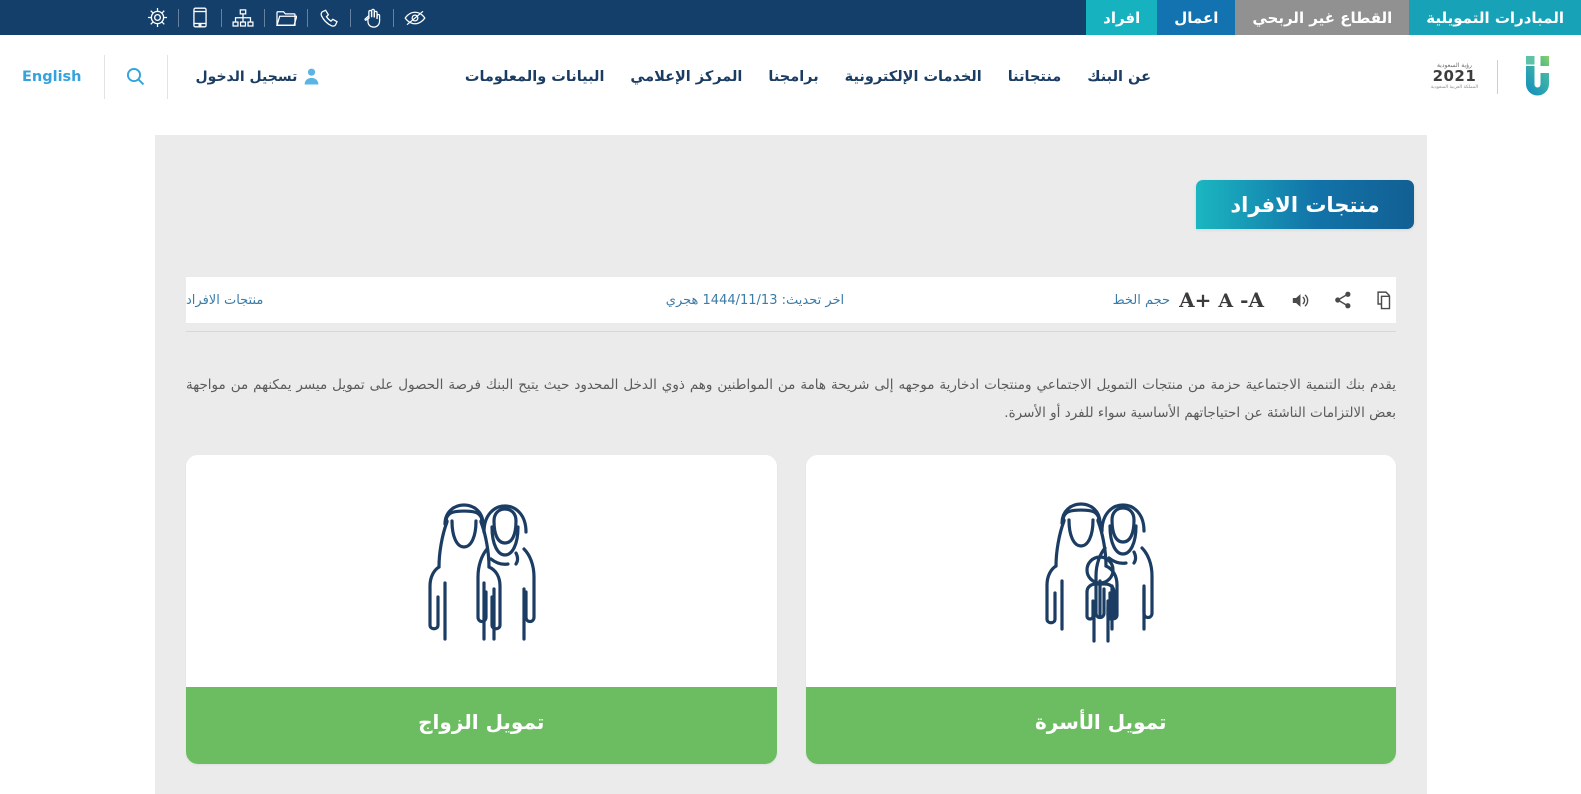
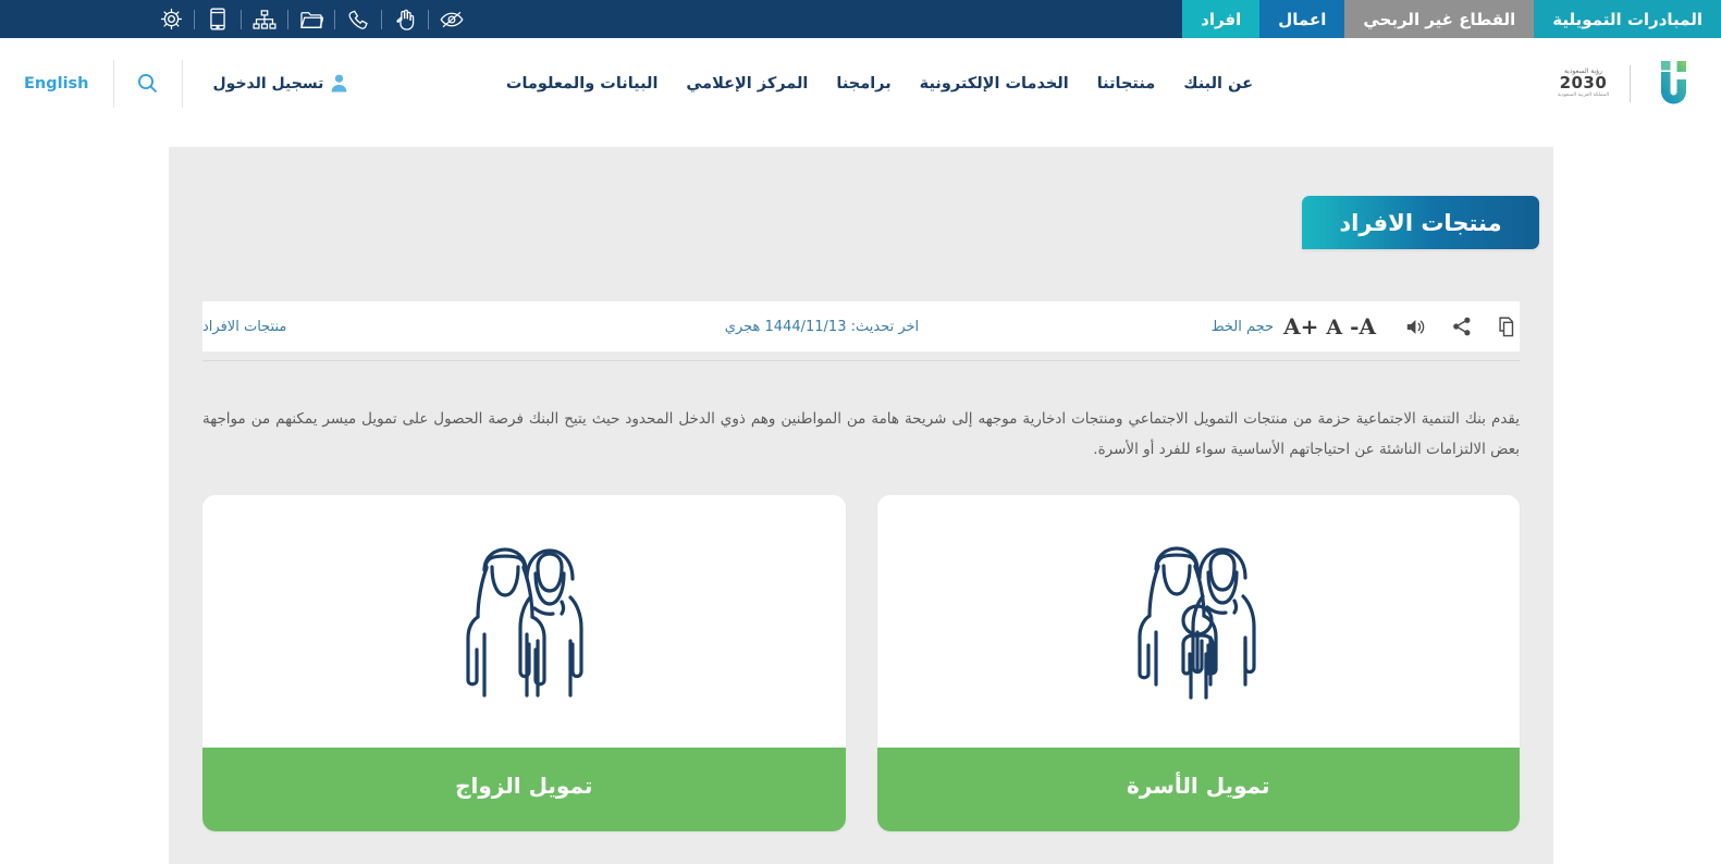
  المبادرات التمويلية
  القطاع غير الربحي
  اعمال
  افراد
- 2021
+ 2030
  عن البنك
  منتجاتنا
  الخدمات الإلكترونية
  برامجنا
  المركز الإعلامي
  البيانات والمعلومات
  تسجيل الدخول
  English
  منتجات الافراد
  منتجات الافراد
  اخر تحديث: 1444/11/13 هجري
  حجم الخط
  +A
  A
  A-
  يقدم بنك التنمية الاجتماعية حزمة من منتجات التمويل الاجتماعي ومنتجات ادخارية موجهه إلى شريحة هامة من المواطنين وهم ذوي الدخل المحدود حيث يتيح البنك فرصة الحصول على تمويل ميسر يمكنهم من مواجهة بعض الالتزامات الناشئة عن احتياجاتهم الأساسية سواء للفرد أو الأسرة.
  تمويل الزواج
  تمويل الأسرة
